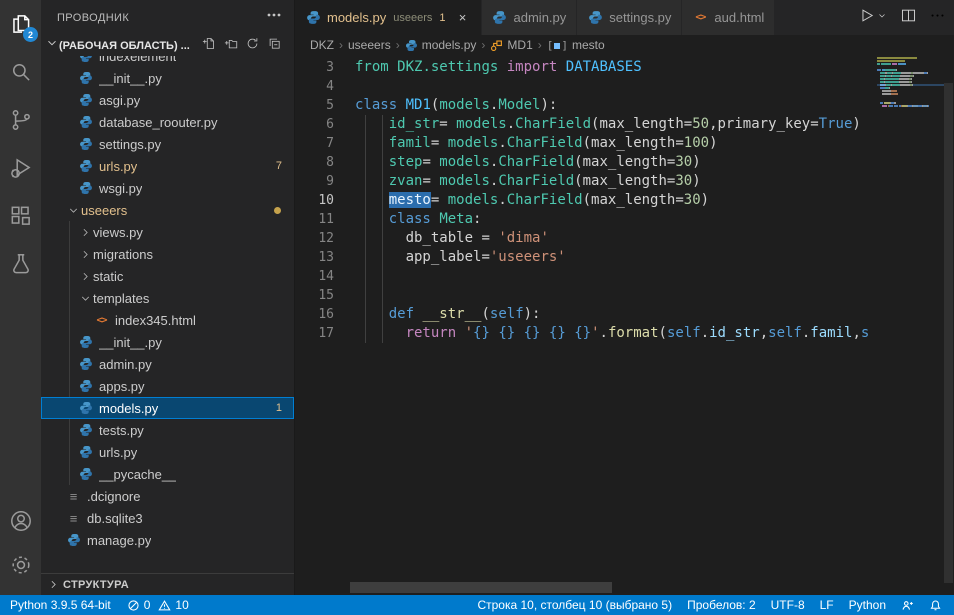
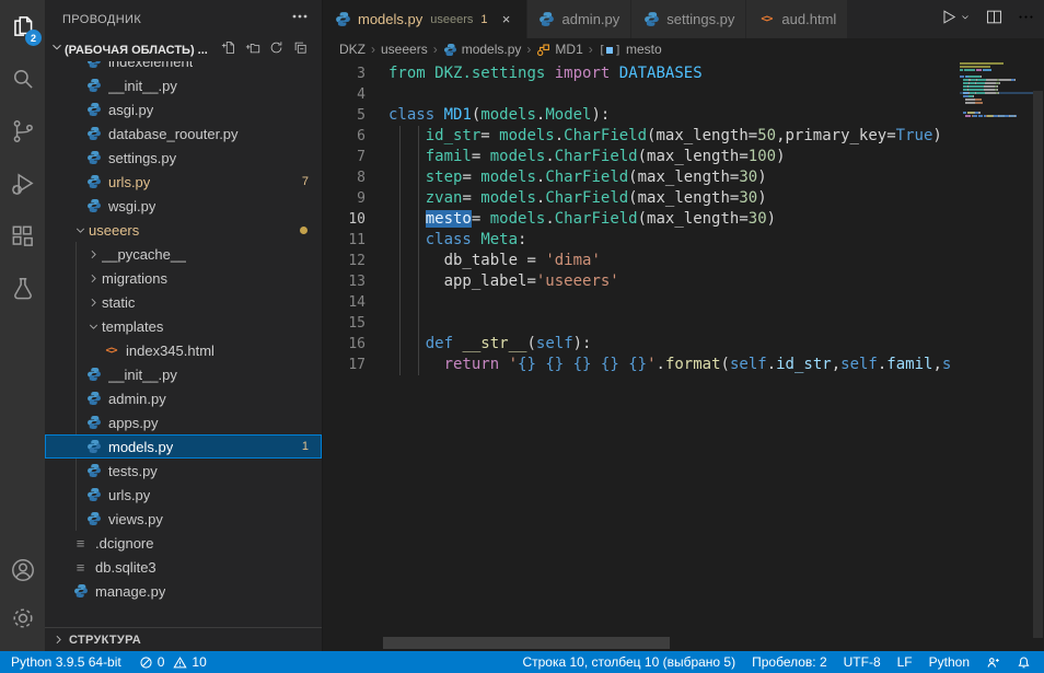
  2
  ПРОВОДНИК
  (РАБОЧАЯ ОБЛАСТЬ) ...
  indexelement
  __init__.py
  asgi.py
  database_roouter.py
  settings.py
  urls.py
  7
  wsgi.py
  useeers
- views.py
+ __pycache__
  migrations
  static
  templates
  <>
  index345.html
  __init__.py
  admin.py
  apps.py
  models.py
  1
  tests.py
  urls.py
- __pycache__
+ views.py
  ≡
  .dcignore
  ≡
  db.sqlite3
  manage.py
  СТРУКТУРА
  models.py
  useeers
  1
  ×
  admin.py
  settings.py
  <>
  aud.html
  DKZ
  ›
  useeers
  ›
  models.py
  ›
  MD1
  ›
  [ ]
  mesto
  3
  from DKZ.settings import DATABASES
  4
  5
  class MD1(models.Model):
  6
  id_str= models.CharField(max_length=50,primary_key=True)
  7
  famil= models.CharField(max_length=100)
  8
  step= models.CharField(max_length=30)
  9
  zvan= models.CharField(max_length=30)
  10
  mesto= models.CharField(max_length=30)
  11
  class Meta:
  12
  db_table = 'dima'
  13
  app_label='useeers'
  14
  15
  16
  def __str__(self):
  17
  return '{} {} {} {} {}'.format(self.id_str,self.famil,s
  Python 3.9.5 64-bit
  0
  10
  Строка 10, столбец 10 (выбрано 5)
  Пробелов: 2
  UTF-8
  LF
  Python
